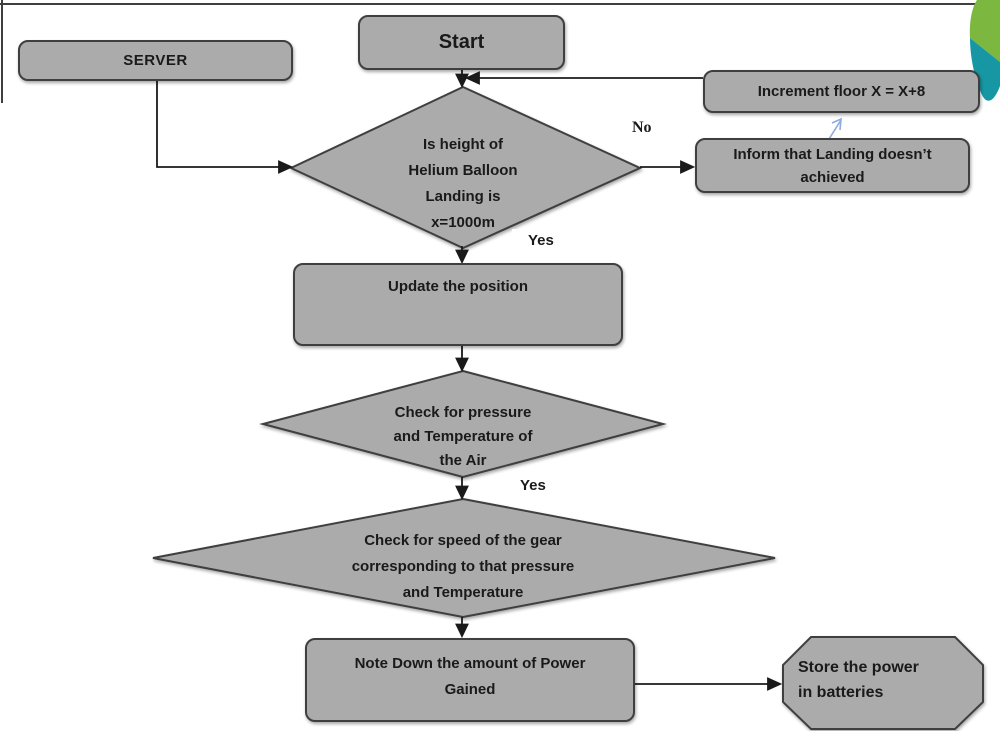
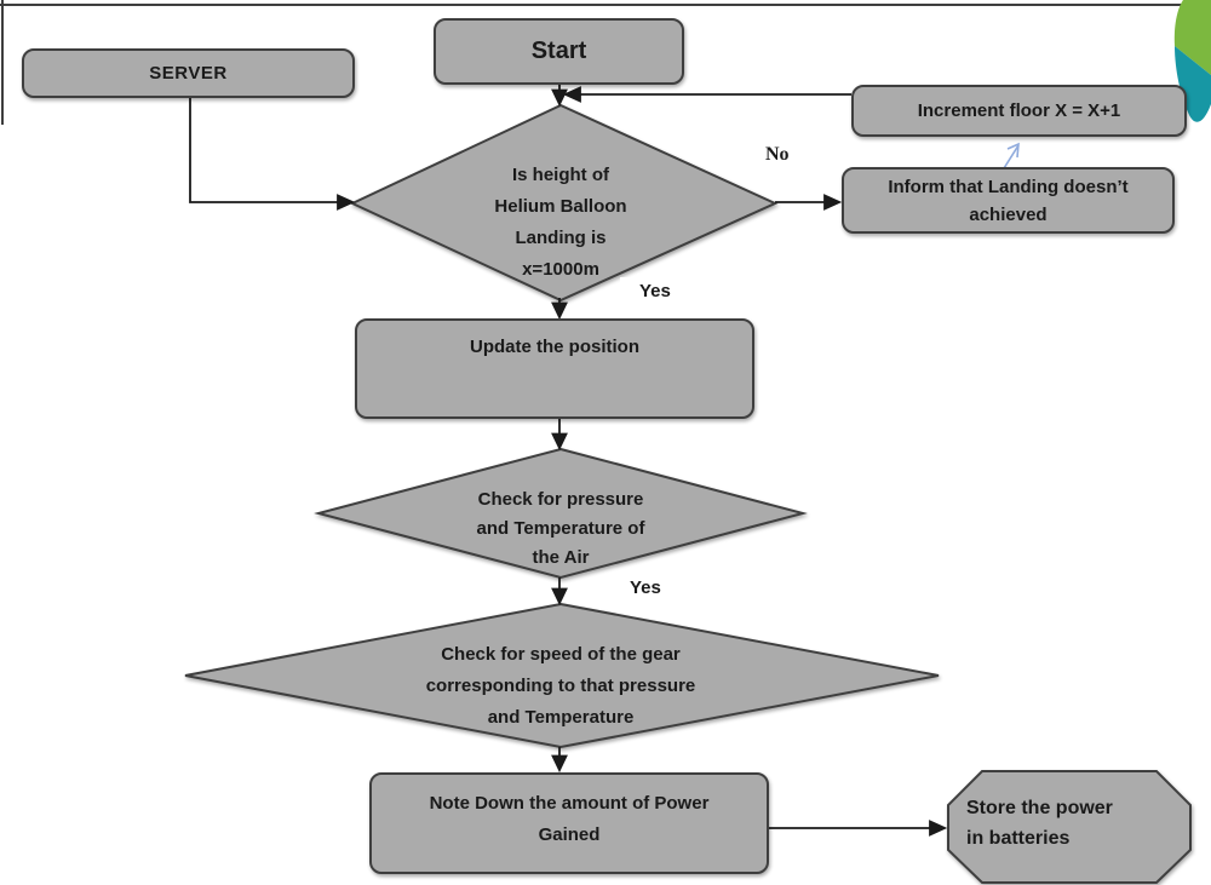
  SERVER
  Start
- Increment floor X = X+8
+ Increment floor X = X+1
  Inform that Landing doesn’t
  achieved
  Update the position
  Note Down the amount of Power
  Gained
  Is height of
  Helium Balloon
  Landing is
  x=1000m
  Check for pressure
  and Temperature of
  the Air
  Check for speed of the gear
  corresponding to that pressure
  and Temperature
  Store the power
  in batteries
  No
  Yes
  Yes
